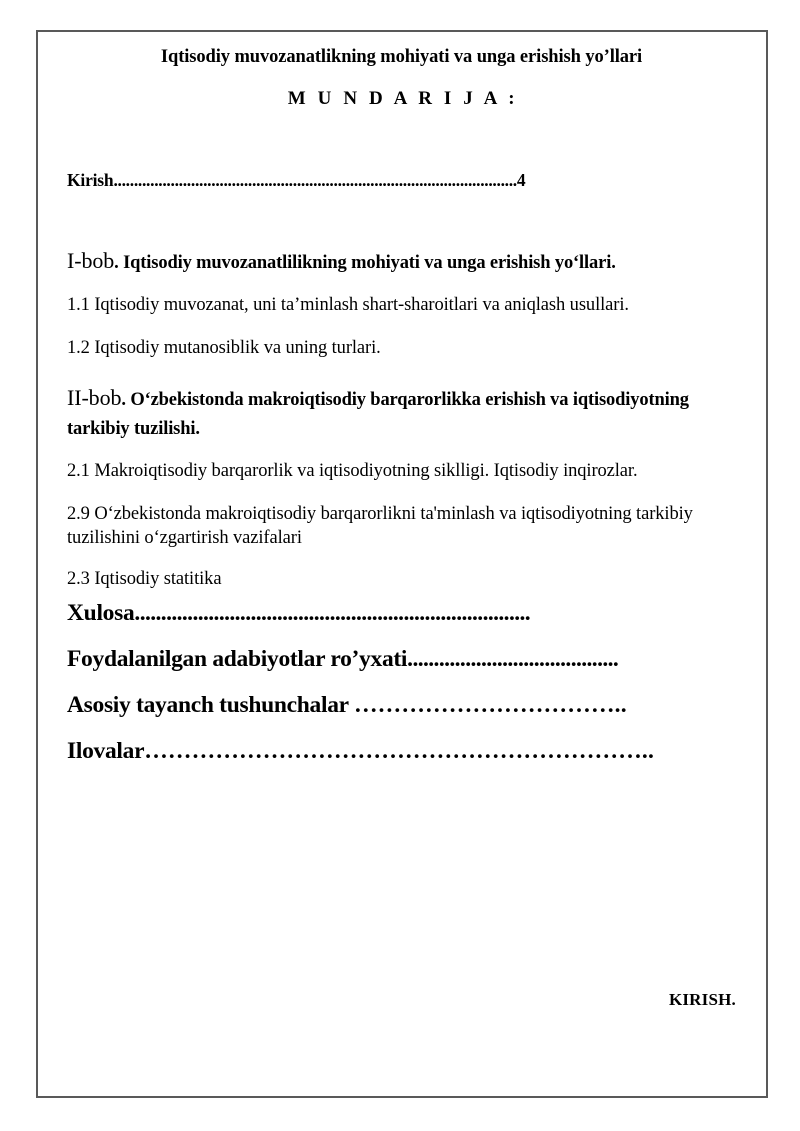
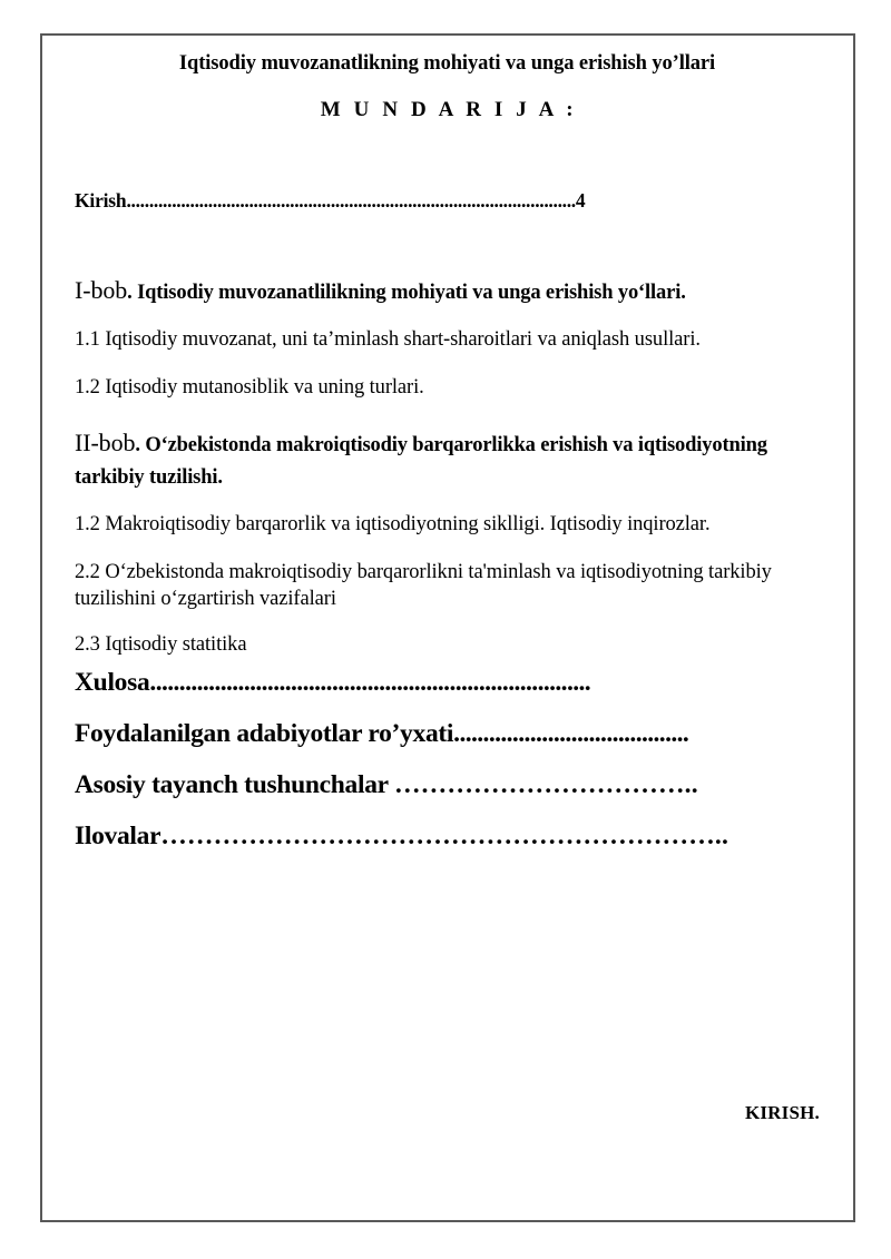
  Iqtisodiy muvozanatlikning mohiyati va unga erishish yo’llari
  M U N D A R I J A :
  Kirish...................................................................................................4
  I-bob. Iqtisodiy muvozanatlilikning mohiyati va unga erishish yo‘llari.
  1.1 Iqtisodiy muvozanat, uni ta’minlash shart-sharoitlari va aniqlash usullari.
  1.2 Iqtisodiy mutanosiblik va uning turlari.
  II-bob. O‘zbekistonda makroiqtisodiy barqarorlikka erishish va iqtisodiyotning tarkibiy tuzilishi.
- 2.1 Makroiqtisodiy barqarorlik va iqtisodiyotning siklligi. Iqtisodiy inqirozlar.
+ 1.2 Makroiqtisodiy barqarorlik va iqtisodiyotning siklligi. Iqtisodiy inqirozlar.
- 2.9 O‘zbekistonda makroiqtisodiy barqarorlikni ta'minlash va iqtisodiyotning tarkibiy tuzilishini o‘zgartirish vazifalari
+ 2.2 O‘zbekistonda makroiqtisodiy barqarorlikni ta'minlash va iqtisodiyotning tarkibiy tuzilishini o‘zgartirish vazifalari
  2.3 Iqtisodiy statitika
  Xulosa...........................................................................
  Foydalanilgan adabiyotlar ro’yxati........................................
  Asosiy tayanch tushunchalar ……………………………..
  Ilovalar………………………………………………………..
  KIRISH.
